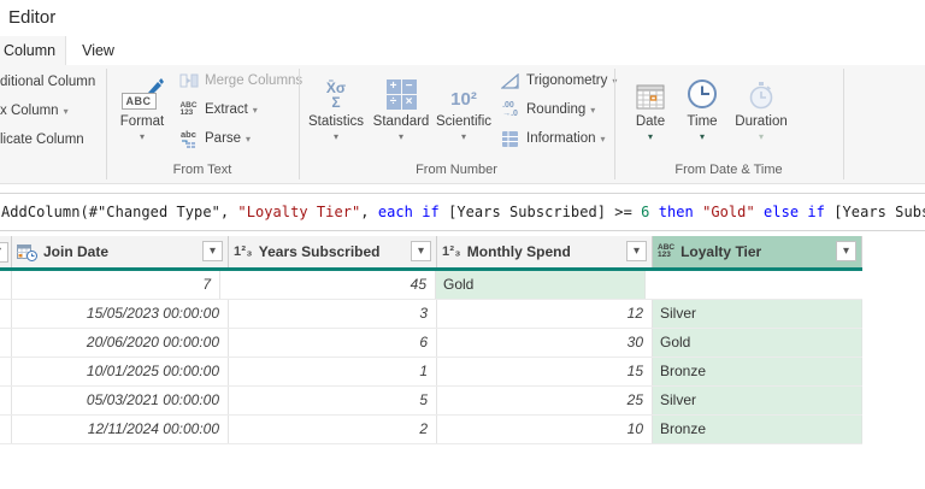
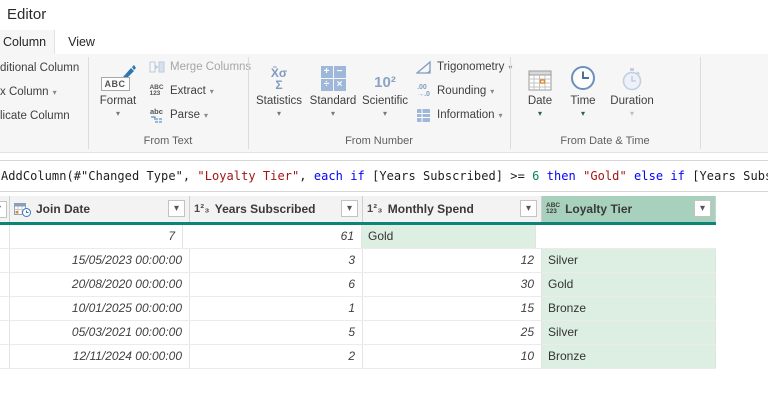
  Editor
  Column
  View
  ditional Column
  x Column
  licate Column
  ABC
  Format
  Merge Column
  Extract
  abc
  Parse
  From Text
  X̄σ
  Σ
  Statistics
  +
  −
  ÷
  ×
  Standard
  10²
  Scientific
  Trigonometry
  Rounding
  Information
  From Number
  Date
  Time
  Duration
  From Date & Time
  AddColumn(#"Changed Type", "Loyalty Tier", each if [Years Subscribed] >= 6 then "Gold" else if [Years Sub
  Join Date
  1²₃
  Years Subscribed
  1²₃
  Monthly Spend
  Loyalty Tier
  7
- 45
+ 61
  Gold
  15/05/2023 00:00:00
  3
  12
  Silver
- 20/06/2020 00:00:00
+ 20/08/2020 00:00:00
  6
  30
  Gold
  10/01/2025 00:00:00
  1
  15
  Bronze
  05/03/2021 00:00:00
  5
  25
  Silver
  12/11/2024 00:00:00
  2
  10
  Bronze
